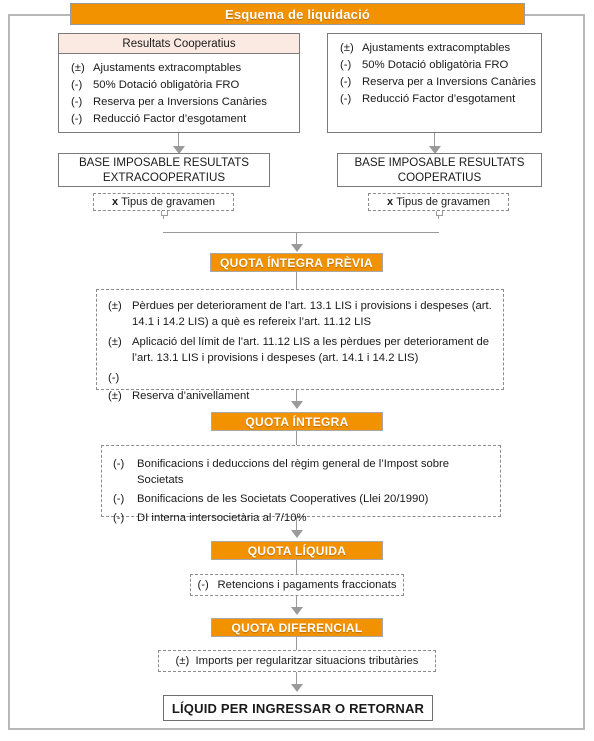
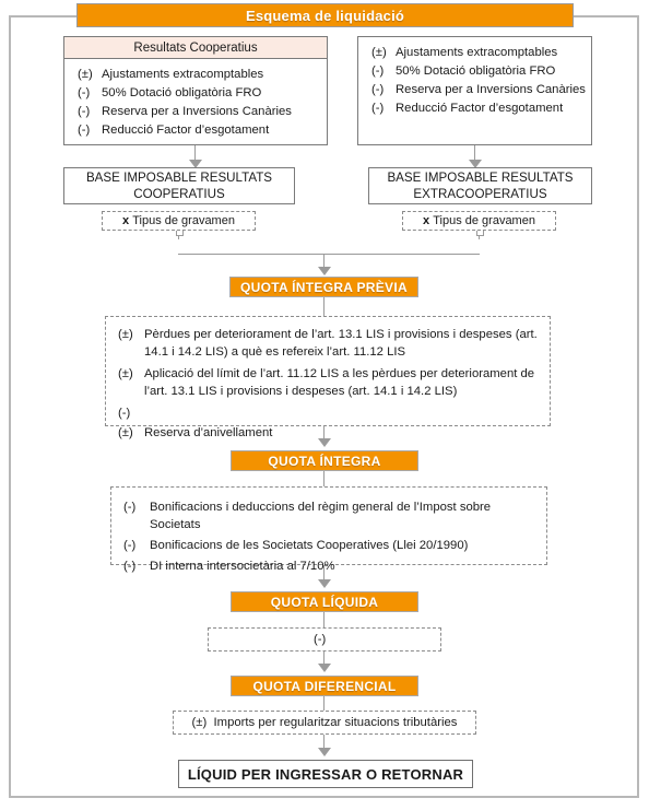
  Esquema de liquidació
  Resultats Cooperatius
  (±)
  Ajustaments extracomptables
  (-)
  50% Dotació obligatòria FRO
  (-)
  Reserva per a Inversions Canàries
  (-)
  Reducció Factor d’esgotament
- BASE IMPOSABLE RESULTATS EXTRACOOPERATIUS
+ BASE IMPOSABLE RESULTATS COOPERATIUS
  x Tipus de gravamen
  (±)
  Ajustaments extracomptables
  (-)
  50% Dotació obligatòria FRO
  (-)
  Reserva per a Inversions Canàries
  (-)
  Reducció Factor d’esgotament
- BASE IMPOSABLE RESULTATS COOPERATIUS
+ BASE IMPOSABLE RESULTATS EXTRACOOPERATIUS
  x Tipus de gravamen
  QUOTA ÍNTEGRA PRÈVIA
  (±)
  Pèrdues per deteriorament de l’art. 13.1 LIS i provisions i despeses (art. 14.1 i 14.2 LIS) a què es refereix l’art. 11.12 LIS
  (±)
  Aplicació del límit de l’art. 11.12 LIS a les pèrdues per deteriorament de l’art. 13.1 LIS i provisions i despeses (art. 14.1 i 14.2 LIS)
  (-)
  (±)
  Reserva d’anivellament
  QUOTA ÍNTEGRA
  (-)
  Bonificacions i deduccions del règim general de l’Impost sobre Societats
  (-)
  Bonificacions de les Societats Cooperatives (Llei 20/1990)
  (-)
  DI interna intersocietària al 7/10%
  QUOTA LÍQUIDA
  (-)
- Retencions i pagaments fraccionats
  QUOTA DIFERENCIAL
  (±)
  Imports per regularitzar situacions tributàries
  LÍQUID PER INGRESSAR O RETORNAR
